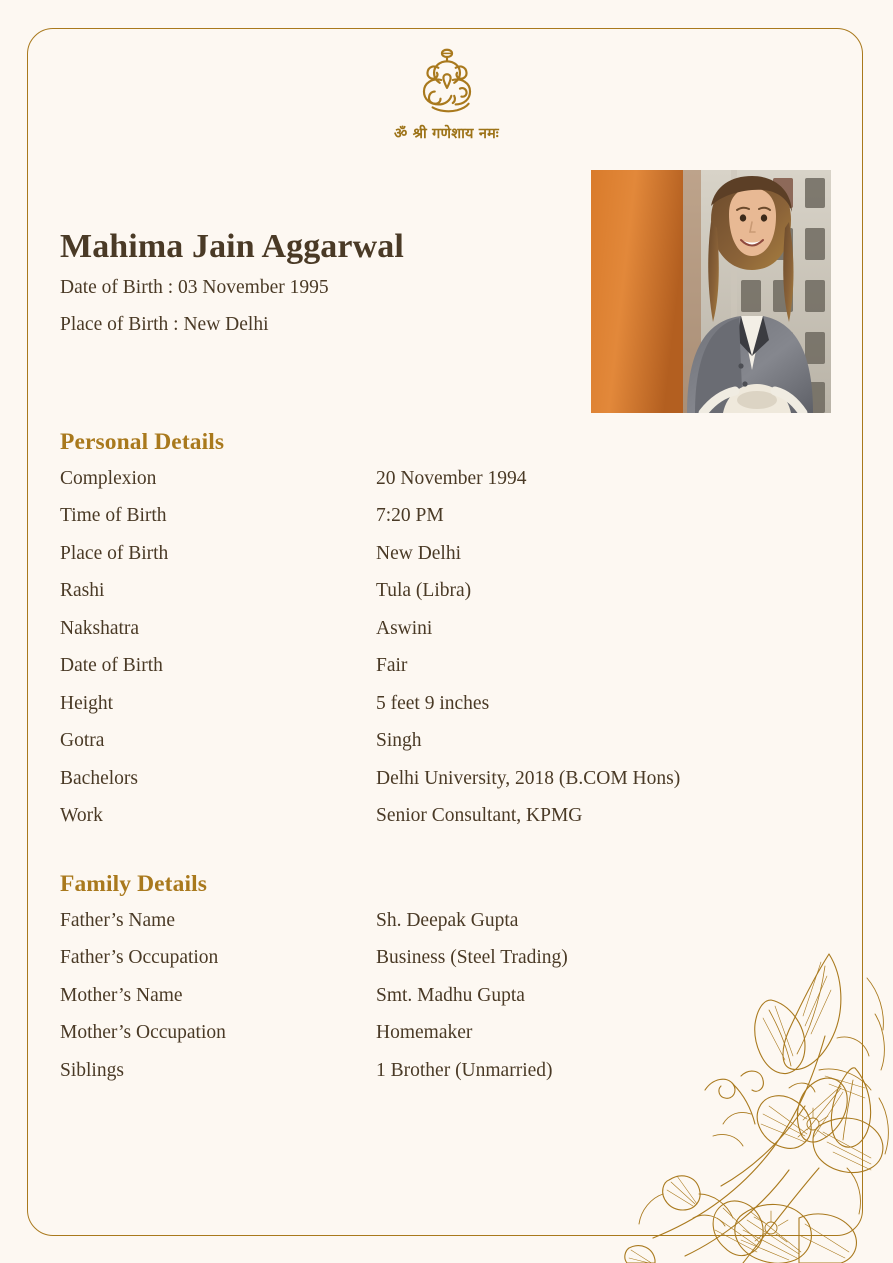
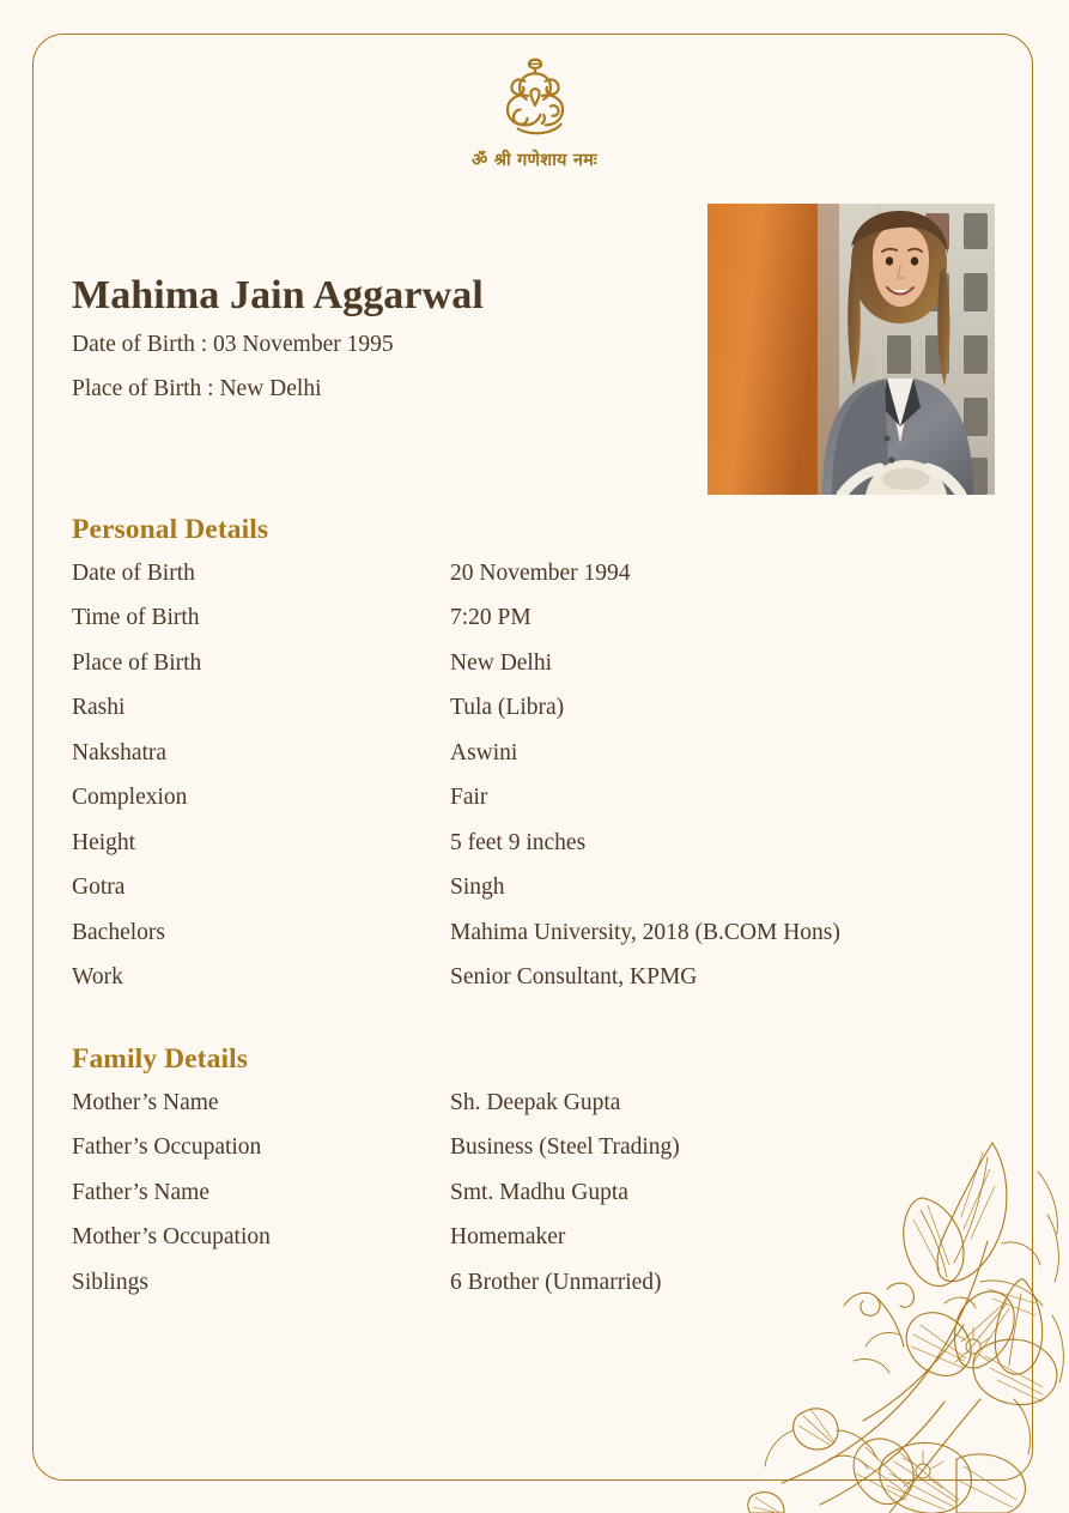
  ॐ श्री गणेशाय नमः
  Mahima Jain Aggarwal
  Date of Birth : 03 November 1995
  Place of Birth : New Delhi
  Personal Details
- Complexion
+ Date of Birth
  20 November 1994
  Time of Birth
  7:20 PM
  Place of Birth
  New Delhi
  Rashi
  Tula (Libra)
  Nakshatra
  Aswini
- Date of Birth
+ Complexion
  Fair
  Height
  5 feet 9 inches
  Gotra
  Singh
  Bachelors
- Delhi University, 2018 (B.COM Hons)
+ Mahima University, 2018 (B.COM Hons)
  Work
  Senior Consultant, KPMG
  Family Details
- Father’s Name
+ Mother’s Name
  Sh. Deepak Gupta
  Father’s Occupation
  Business (Steel Trading)
- Mother’s Name
+ Father’s Name
  Smt. Madhu Gupta
  Mother’s Occupation
  Homemaker
  Siblings
- 1 Brother (Unmarried)
+ 6 Brother (Unmarried)
